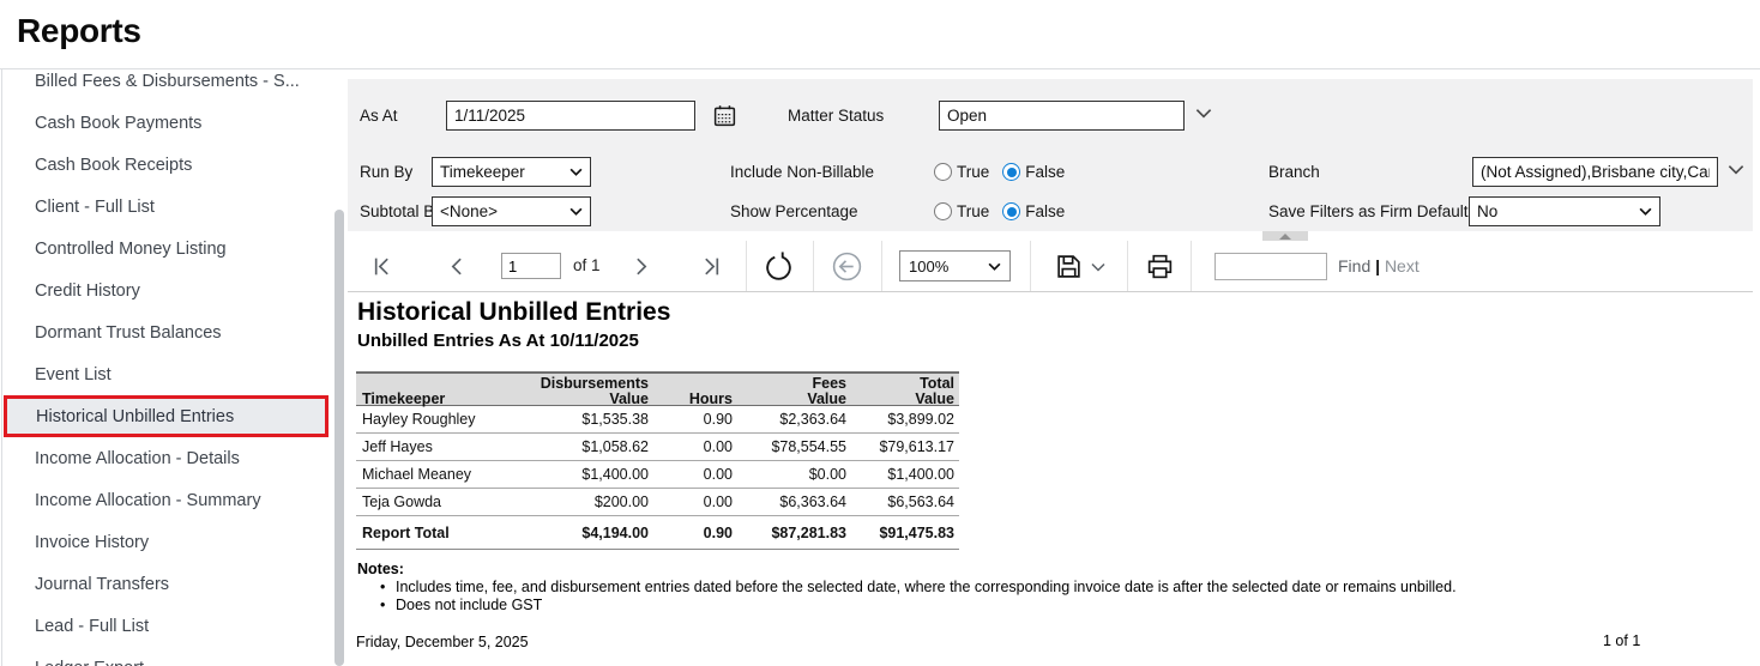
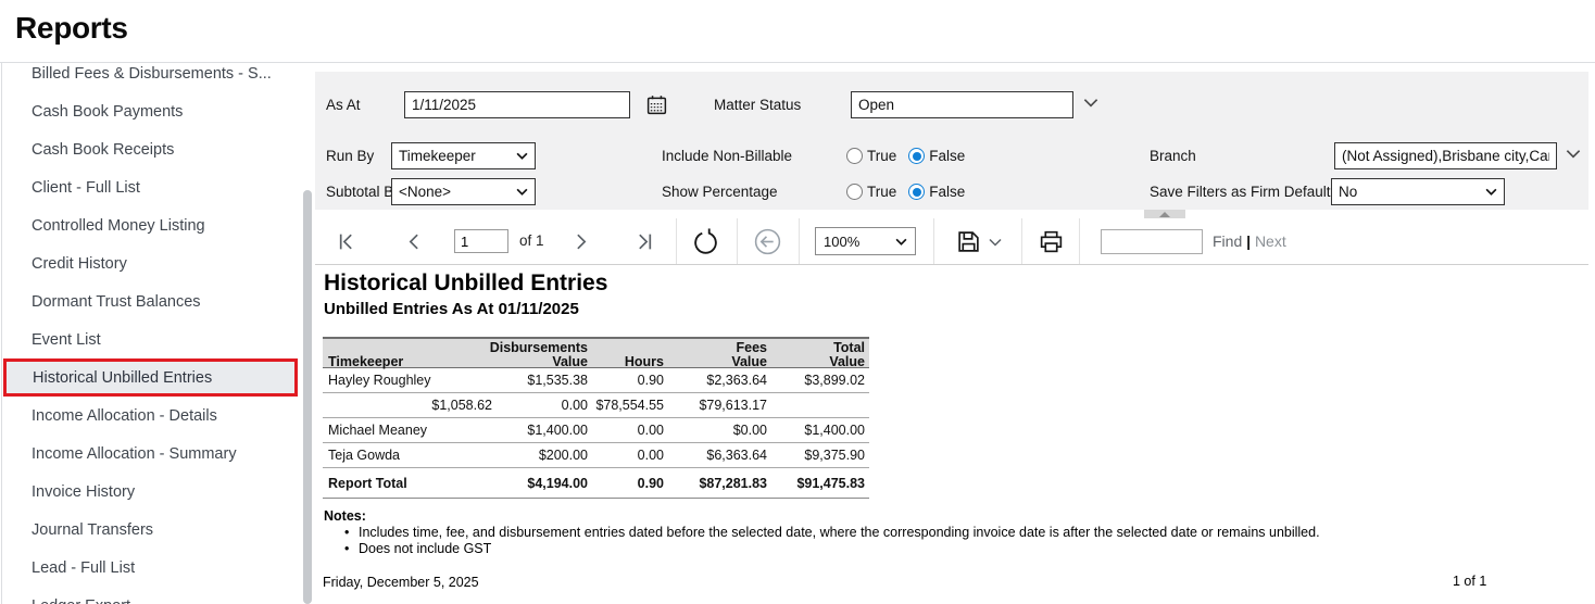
  Reports
  Billed Fees & Disbursements - S...
  Cash Book Payments
  Cash Book Receipts
  Client - Full List
  Controlled Money Listing
  Credit History
  Dormant Trust Balances
  Event List
  Historical Unbilled Entries
  Income Allocation - Details
  Income Allocation - Summary
  Invoice History
  Journal Transfers
  Lead - Full List
  As At
  1/11/2025
  Matter Status
  Open
  Run By
  Timekeeper
  Include Non-Billable
  True
  False
  Branch
  (Not Assigned),Brisbane city,Ca
  Subtotal B
  <None>
  Show Percentage
  True
  False
  Save Filters as Firm Default
  No
  1
  of 1
  100%
  Find | Next
  Historical Unbilled Entries
- Unbilled Entries As At 10/11/2025
+ Unbilled Entries As At 01/11/2025
  Timekeeper
  Disbursements
  Value
  Hours
  Fees
  Value
  Total
  Value
  Hayley Roughley
  $1,535.38
  0.90
  $2,363.64
  $3,899.02
- Jeff Hayes
  $1,058.62
  0.00
  $78,554.55
  $79,613.17
  Michael Meaney
  $1,400.00
  0.00
  $0.00
  $1,400.00
  Teja Gowda
  $200.00
  0.00
  $6,363.64
- $6,563.64
+ $9,375.90
  Report Total
  $4,194.00
  0.90
  $87,281.83
  $91,475.83
  Notes:
  • Includes time, fee, and disbursement entries dated before the selected date, where the corresponding invoice date is after the selected date or remains unbilled.
  • Does not include GST
  Friday, December 5, 2025
  1 of 1
